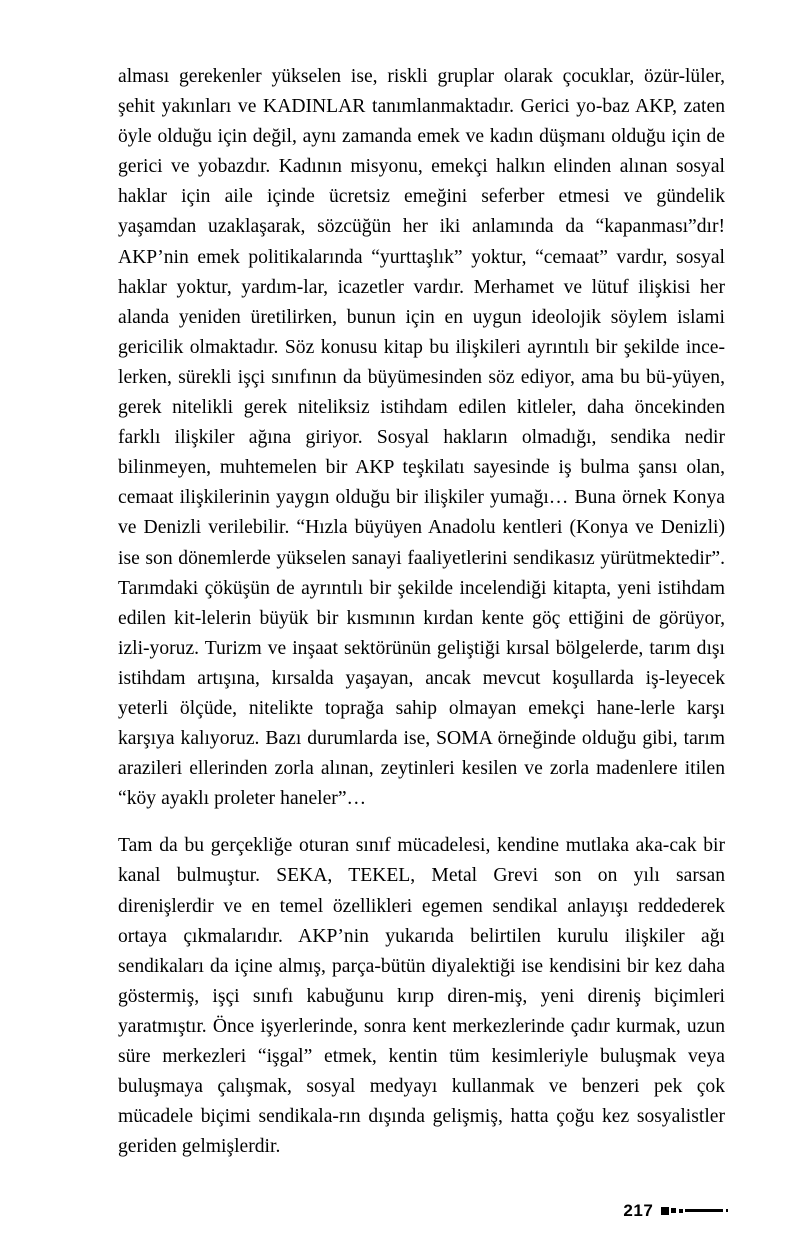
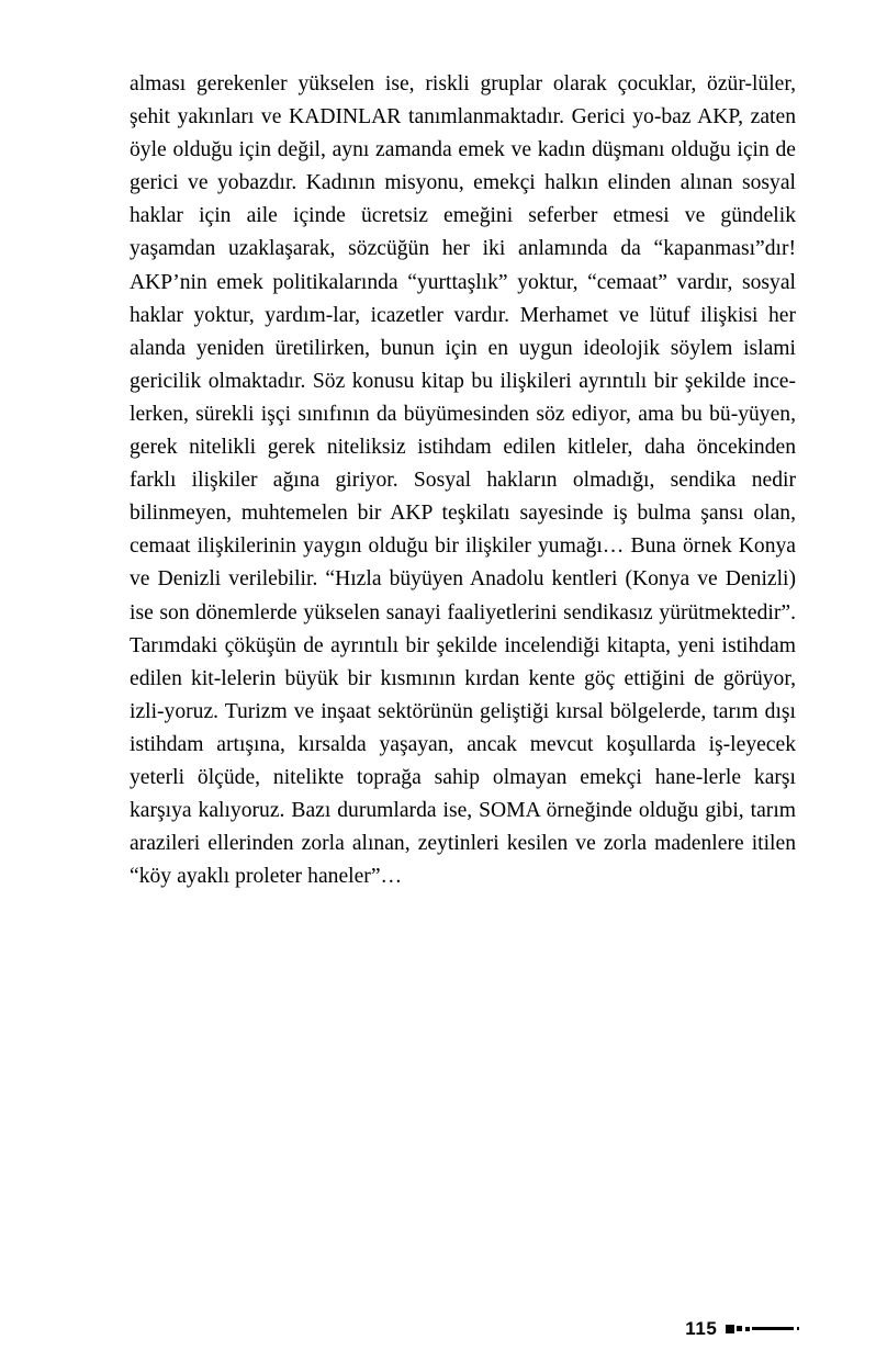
  alması gerekenler yükselen ise, riskli gruplar olarak çocuklar, özür-lüler, şehit yakınları ve KADINLAR tanımlanmaktadır. Gerici yo-baz AKP, zaten öyle olduğu için değil, aynı zamanda emek ve kadın düşmanı olduğu için de gerici ve yobazdır. Kadının misyonu, emekçi halkın elinden alınan sosyal haklar için aile içinde ücretsiz emeğini seferber etmesi ve gündelik yaşamdan uzaklaşarak, sözcüğün her iki anlamında da “kapanması”dır! AKP’nin emek politikalarında “yurttaşlık” yoktur, “cemaat” vardır, sosyal haklar yoktur, yardım-lar, icazetler vardır. Merhamet ve lütuf ilişkisi her alanda yeniden üretilirken, bunun için en uygun ideolojik söylem islami gericilik olmaktadır. Söz konusu kitap bu ilişkileri ayrıntılı bir şekilde ince-lerken, sürekli işçi sınıfının da büyümesinden söz ediyor, ama bu bü-yüyen, gerek nitelikli gerek niteliksiz istihdam edilen kitleler, daha öncekinden farklı ilişkiler ağına giriyor. Sosyal hakların olmadığı, sendika nedir bilinmeyen, muhtemelen bir AKP teşkilatı sayesinde iş bulma şansı olan, cemaat ilişkilerinin yaygın olduğu bir ilişkiler yumağı… Buna örnek Konya ve Denizli verilebilir. “Hızla büyüyen Anadolu kentleri (Konya ve Denizli) ise son dönemlerde yükselen sanayi faaliyetlerini sendikasız yürütmektedir”. Tarımdaki çöküşün de ayrıntılı bir şekilde incelendiği kitapta, yeni istihdam edilen kit-lelerin büyük bir kısmının kırdan kente göç ettiğini de görüyor, izli-yoruz. Turizm ve inşaat sektörünün geliştiği kırsal bölgelerde, tarım dışı istihdam artışına, kırsalda yaşayan, ancak mevcut koşullarda iş-leyecek yeterli ölçüde, nitelikte toprağa sahip olmayan emekçi hane-lerle karşı karşıya kalıyoruz. Bazı durumlarda ise, SOMA örneğinde olduğu gibi, tarım arazileri ellerinden zorla alınan, zeytinleri kesilen ve zorla madenlere itilen “köy ayaklı proleter haneler”…
- Tam da bu gerçekliğe oturan sınıf mücadelesi, kendine mutlaka aka-cak bir kanal bulmuştur. SEKA, TEKEL, Metal Grevi son on yılı sarsan direnişlerdir ve en temel özellikleri egemen sendikal anlayışı reddederek ortaya çıkmalarıdır. AKP’nin yukarıda belirtilen kurulu ilişkiler ağı sendikaları da içine almış, parça-bütün diyalektiği ise kendisini bir kez daha göstermiş, işçi sınıfı kabuğunu kırıp diren-miş, yeni direniş biçimleri yaratmıştır. Önce işyerlerinde, sonra kent merkezlerinde çadır kurmak, uzun süre merkezleri “işgal” etmek, kentin tüm kesimleriyle buluşmak veya buluşmaya çalışmak, sosyal medyayı kullanmak ve benzeri pek çok mücadele biçimi sendikala-rın dışında gelişmiş, hatta çoğu kez sosyalistler geriden gelmişlerdir.
- 217
+ 115
